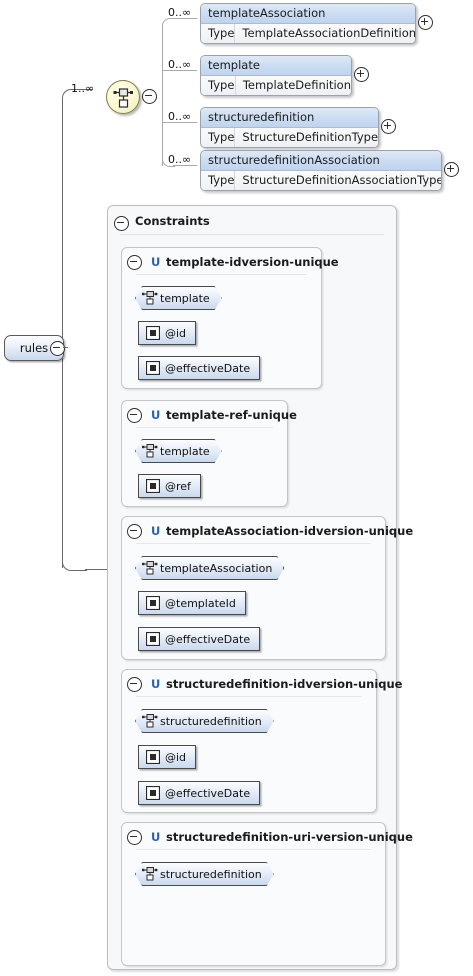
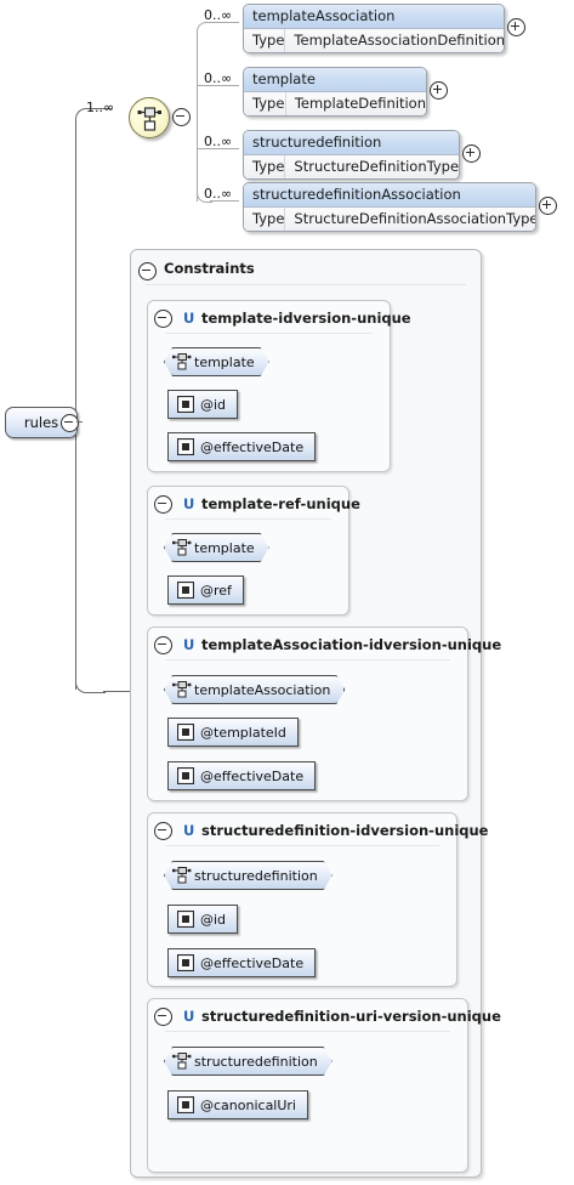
  rules
  1..∞
  0..∞
  templateAssociation
  Type
  TemplateAssociationDefinition
  0..∞
  template
  Type
  TemplateDefinition
  0..∞
  structuredefinition
  Type
  StructureDefinitionType
  0..∞
  structuredefinitionAssociation
  Type
  StructureDefinitionAssociationType
  Constraints
  U
  template-idversion-unique
  template
  @id
  @effectiveDate
  U
  template-ref-unique
  template
  @ref
  U
  templateAssociation-idversion-unique
  templateAssociation
  @templateId
  @effectiveDate
  U
  structuredefinition-idversion-unique
  structuredefinition
  @id
  @effectiveDate
  U
  structuredefinition-uri-version-unique
  structuredefinition
+ @canonicalUri
